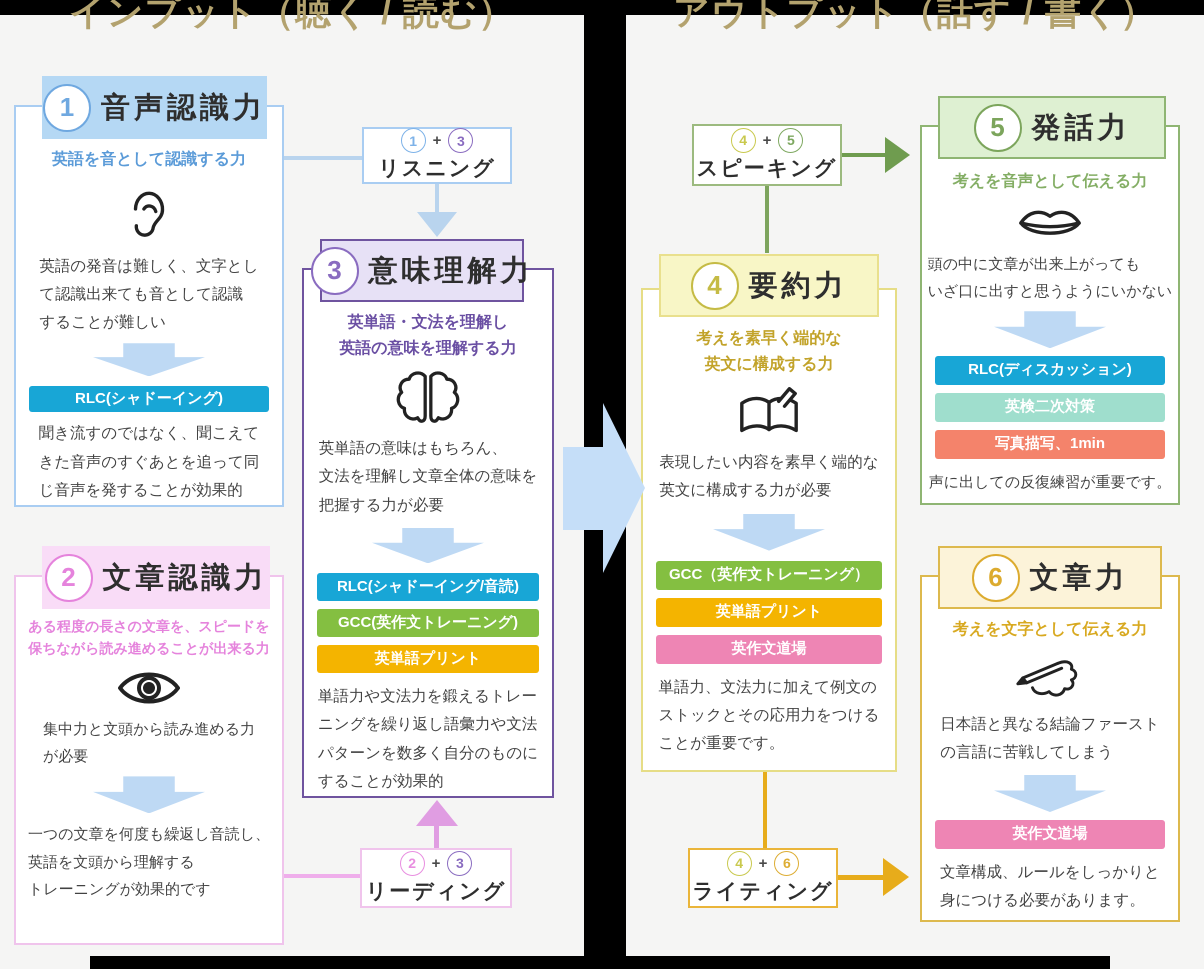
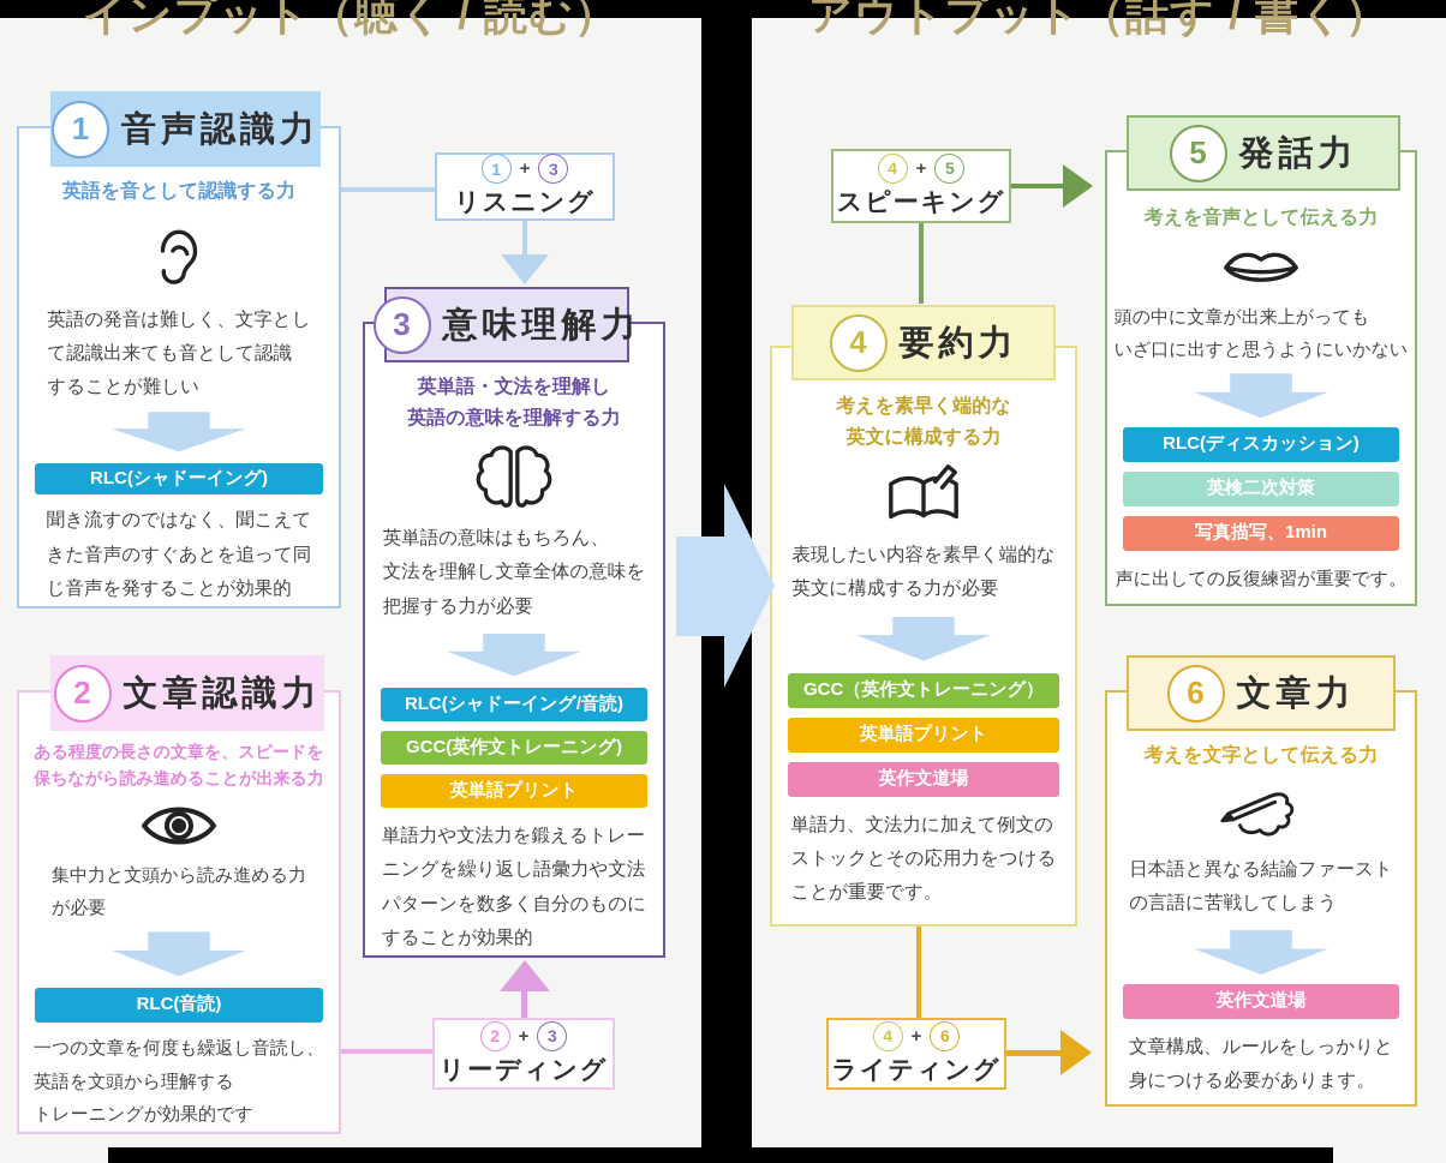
  インプット（聴く / 読む）
  アウトプット（話す / 書く）
  1
  音声認識力
  英語を音として認識する力
  英語の発音は難しく、文字とし
  て認識出来ても音として認識
  することが難しい
  RLC(シャドーイング)
  聞き流すのではなく、聞こえて
  きた音声のすぐあとを追って同
  じ音声を発することが効果的
  2
  文章認識力
  ある程度の長さの文章を、スピードを
  保ちながら読み進めることが出来る力
  集中力と文頭から読み進める力
  が必要
+ RLC(音読)
  一つの文章を何度も繰返し音読し、
  英語を文頭から理解する
  トレーニングが効果的です
  3
  意味理解力
  英単語・文法を理解し
  英語の意味を理解する力
  英単語の意味はもちろん、
  文法を理解し文章全体の意味を
  把握する力が必要
  RLC(シャドーイング/音読)
  GCC(英作文トレーニング)
  英単語プリント
  単語力や文法力を鍛えるトレー
  ニングを繰り返し語彙力や文法
  パターンを数多く自分のものに
  することが効果的
  4
  要約力
  考えを素早く端的な
  英文に構成する力
  表現したい内容を素早く端的な
  英文に構成する力が必要
  GCC（英作文トレーニング）
  英単語プリント
  英作文道場
  単語力、文法力に加えて例文の
  ストックとその応用力をつける
  ことが重要です。
  5
  発話力
  考えを音声として伝える力
  頭の中に文章が出来上がっても
  いざ口に出すと思うようにいかない
  RLC(ディスカッション)
  英検二次対策
  写真描写、1min
  声に出しての反復練習が重要です。
  6
  文章力
  考えを文字として伝える力
  日本語と異なる結論ファースト
  の言語に苦戦してしまう
  英作文道場
  文章構成、ルールをしっかりと
  身につける必要があります。
  1
  +
  3
  リスニング
  2
  +
  3
  リーディング
  4
  +
  5
  スピーキング
  4
  +
  6
  ライティング
